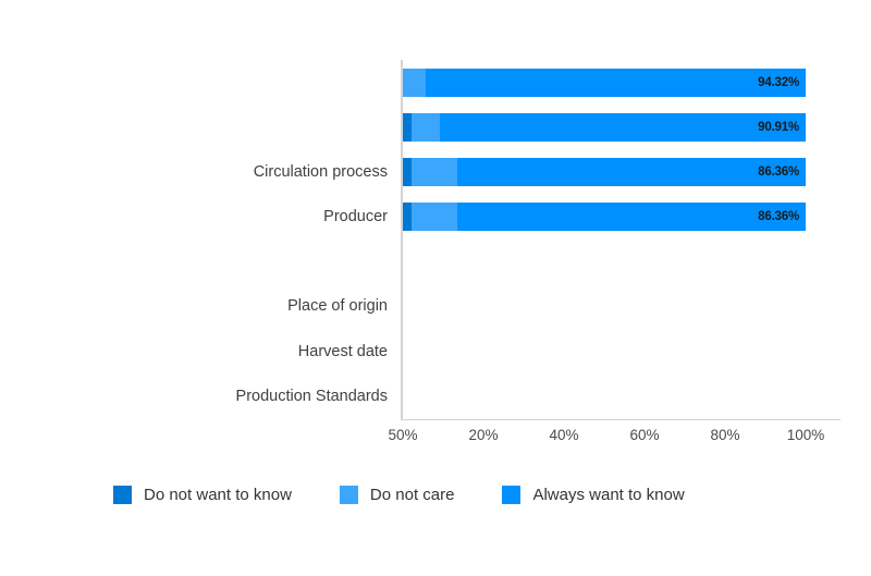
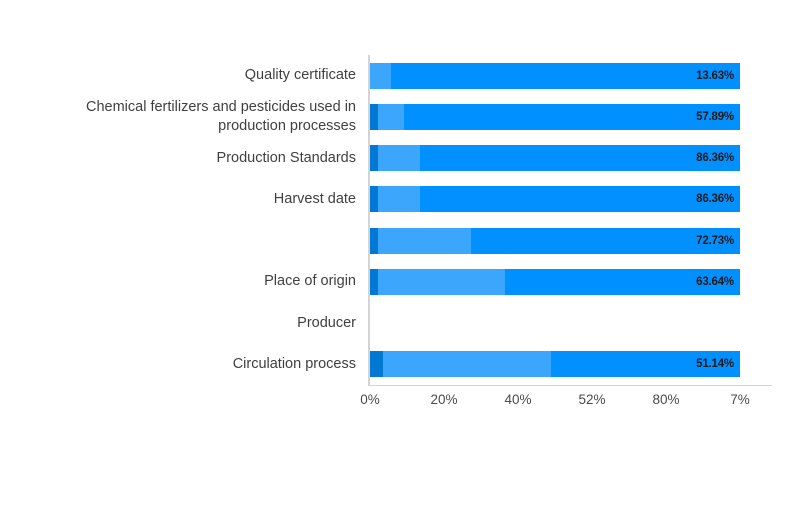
+ Quality certificate
+ Chemical fertilizers and pesticides used in
+ production processes
- Circulation process
+ Production Standards
- Producer
+ Harvest date
  Place of origin
- Harvest date
+ Producer
- Production Standards
+ Circulation process
- 94.32%
+ 13.63%
- 90.91%
+ 57.89%
  86.36%
  86.36%
+ 72.73%
+ 63.64%
+ 51.14%
- 50%
+ 0%
  20%
  40%
- 60%
+ 52%
  80%
- 100%
+ 7%
- Do not want to know
- Do not care
- Always want to know
